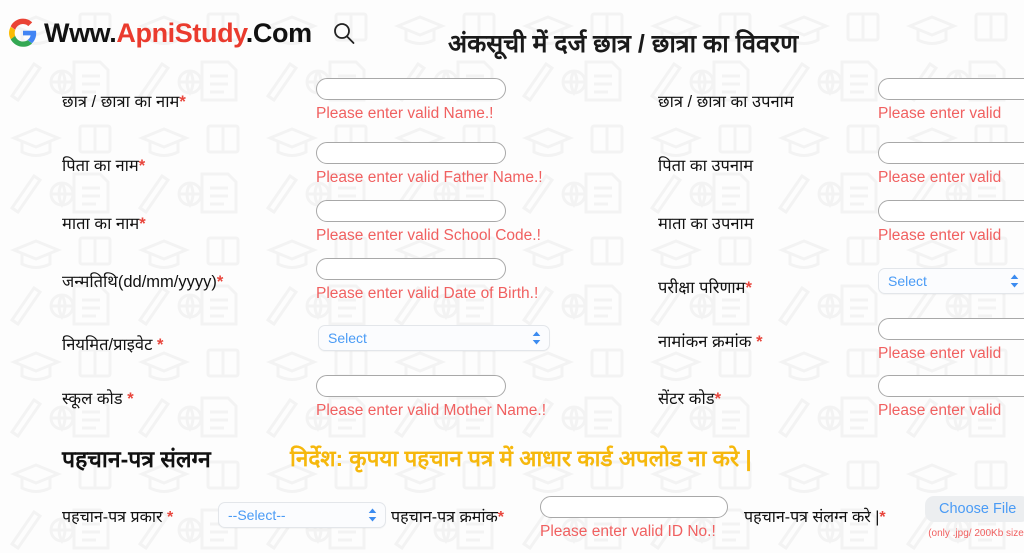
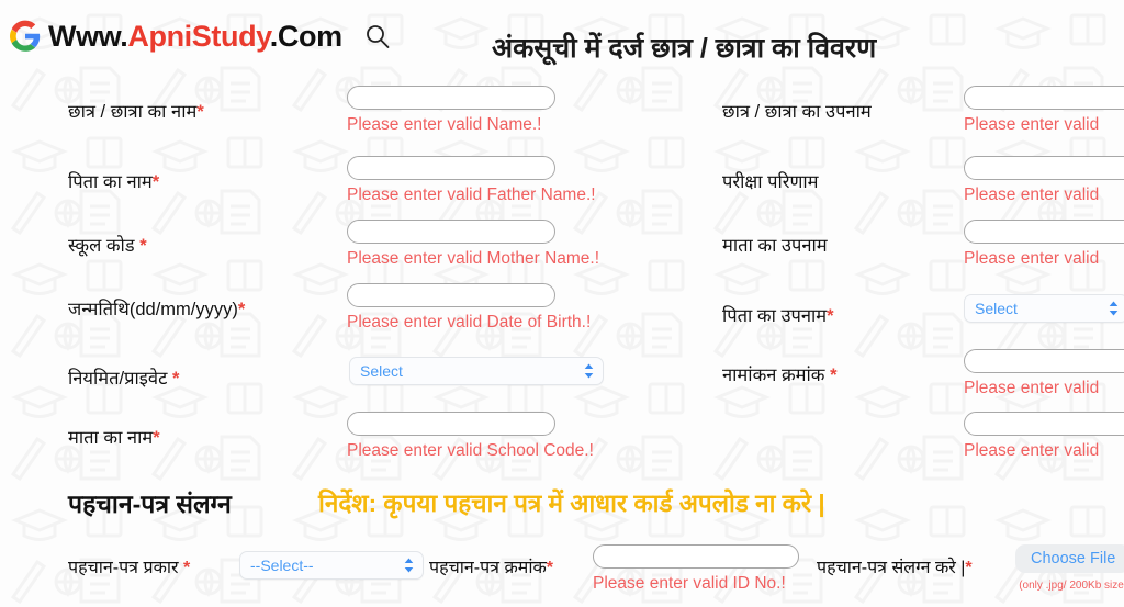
  Www.ApniStudy.Com
  अंकसूची में दर्ज छात्र / छात्रा का विवरण
  छात्र / छात्रा का नाम*
  Please enter valid Name.!
  पिता का नाम*
  Please enter valid Father Name.!
- माता का नाम*
+ स्कूल कोड *
- Please enter valid School Code.!
+ Please enter valid Mother Name.!
  जन्मतिथि(dd/mm/yyyy)*
  Please enter valid Date of Birth.!
  नियमित/प्राइवेट *
  Select
- स्कूल कोड *
+ माता का नाम*
- Please enter valid Mother Name.!
+ Please enter valid School Code.!
  छात्र / छात्रा का उपनाम
  Please enter valid
- पिता का उपनाम
+ परीक्षा परिणाम
  Please enter valid
  माता का उपनाम
  Please enter valid
- परीक्षा परिणाम*
+ पिता का उपनाम*
  Select
  नामांकन क्रमांक *
  Please enter valid
- सेंटर कोड*
  Please enter valid
  पहचान-पत्र संलग्न
  निर्देश: कृपया पहचान पत्र में आधार कार्ड अपलोड ना करे |
  पहचान-पत्र प्रकार *
  --Select--
  पहचान-पत्र क्रमांक*
  Please enter valid ID No.!
  पहचान-पत्र संलग्न करे |*
  Choose File
  (only .jpg/ 200Kb size
